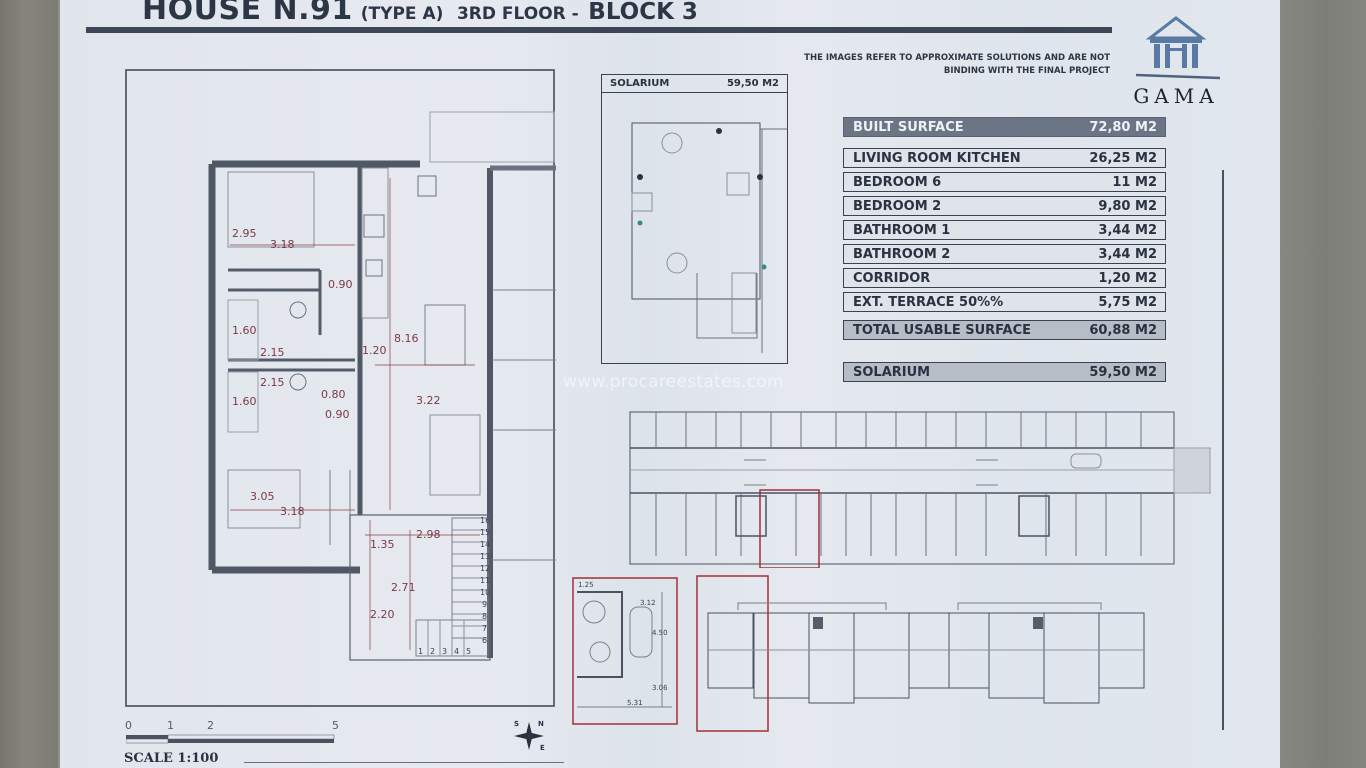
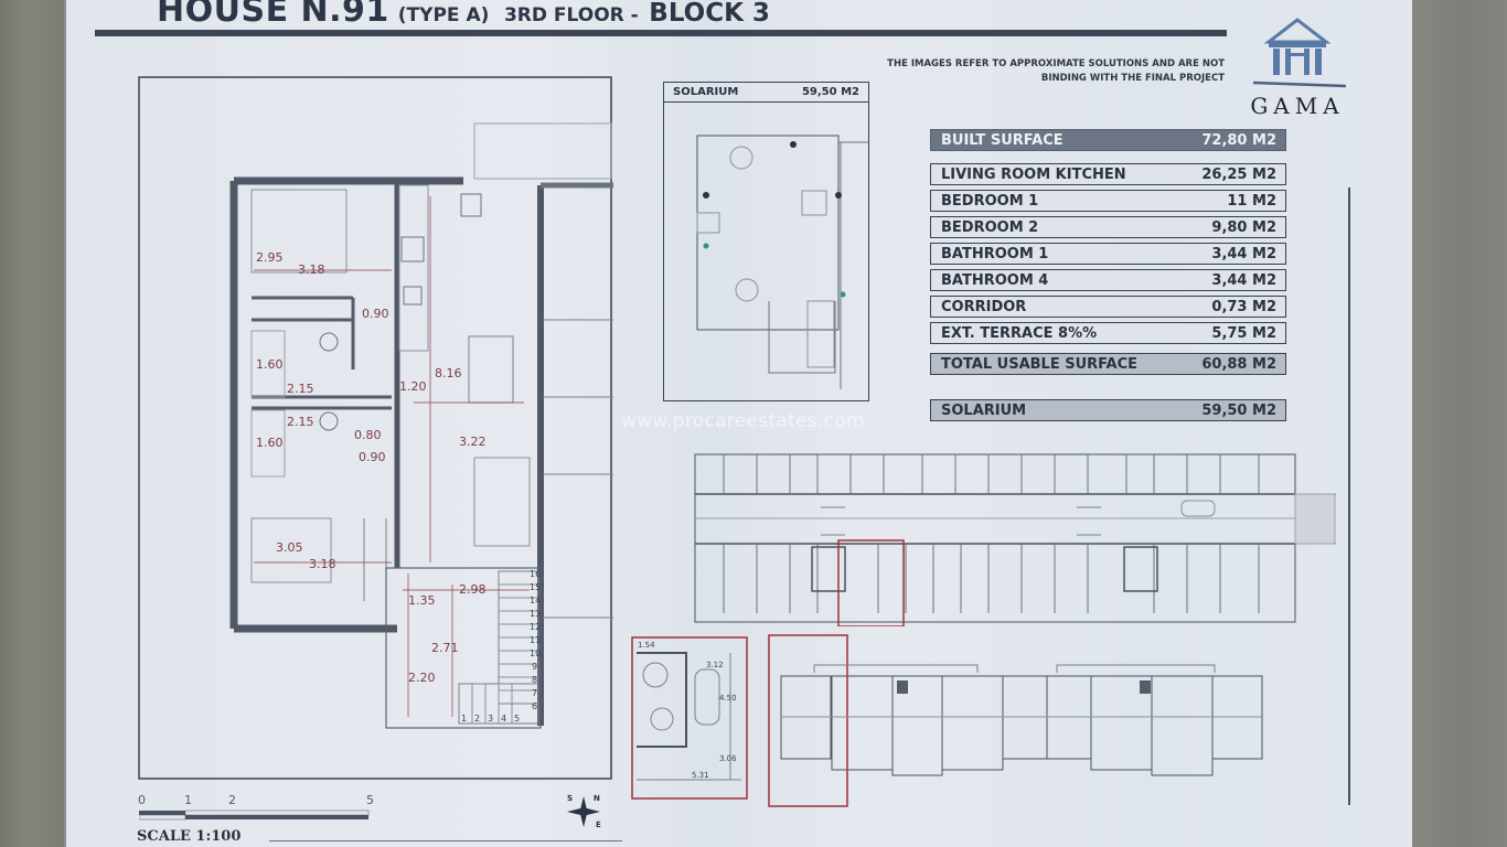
  HOUSE N.91 (TYPE A) 3RD FLOOR - BLOCK 3
  THE IMAGES REFER TO APPROXIMATE SOLUTIONS AND ARE NOT
  BINDING WITH THE FINAL PROJECT
  GAMA
  BUILT SURFACE
  72,80 M2
  LIVING ROOM KITCHEN
  26,25 M2
- BEDROOM 6
+ BEDROOM 1
  11 M2
  BEDROOM 2
  9,80 M2
  BATHROOM 1
  3,44 M2
- BATHROOM 2
+ BATHROOM 4
  3,44 M2
  CORRIDOR
- 1,20 M2
+ 0,73 M2
- EXT. TERRACE 50%%
+ EXT. TERRACE 8%%
  5,75 M2
  TOTAL USABLE SURFACE
  60,88 M2
  SOLARIUM
  59,50 M2
  2.95
  3.18
  0.90
  1.60
  2.15
  2.15
  1.60
  1.20
  8.16
  0.80
  0.90
  3.22
  3.05
  3.18
  2.98
  1.35
  2.71
  2.20
  16
  15
  14
  13
  12
  11
  10
  9
  8
  7
  6
  1
  2
  3
  4
  5
  SOLARIUM
  59,50 M2
  3.12
  4.50
  3.06
  5.31
- 1.25
+ 1.54
  0
  1
  2
  5
  SCALE 1:100
  N
  S
  E
